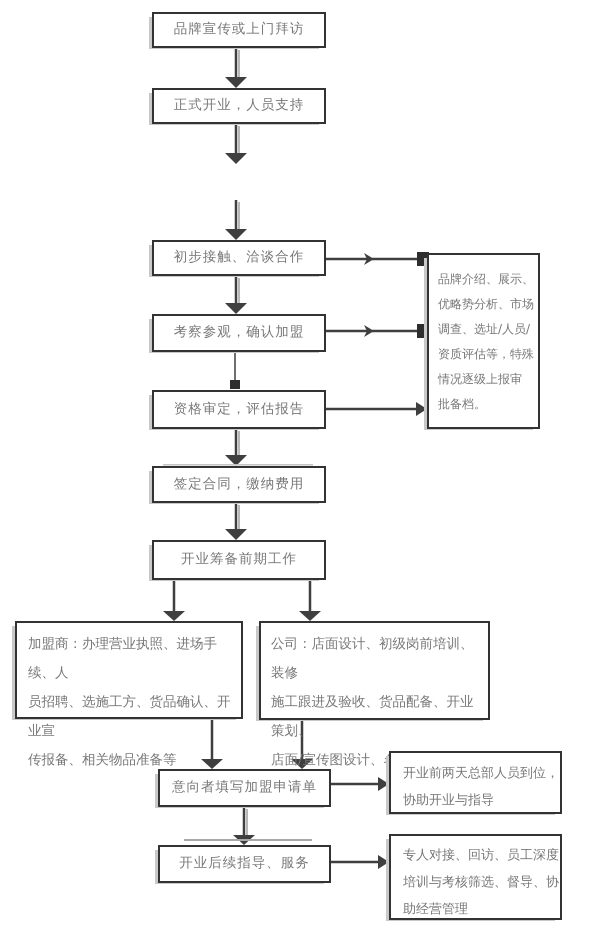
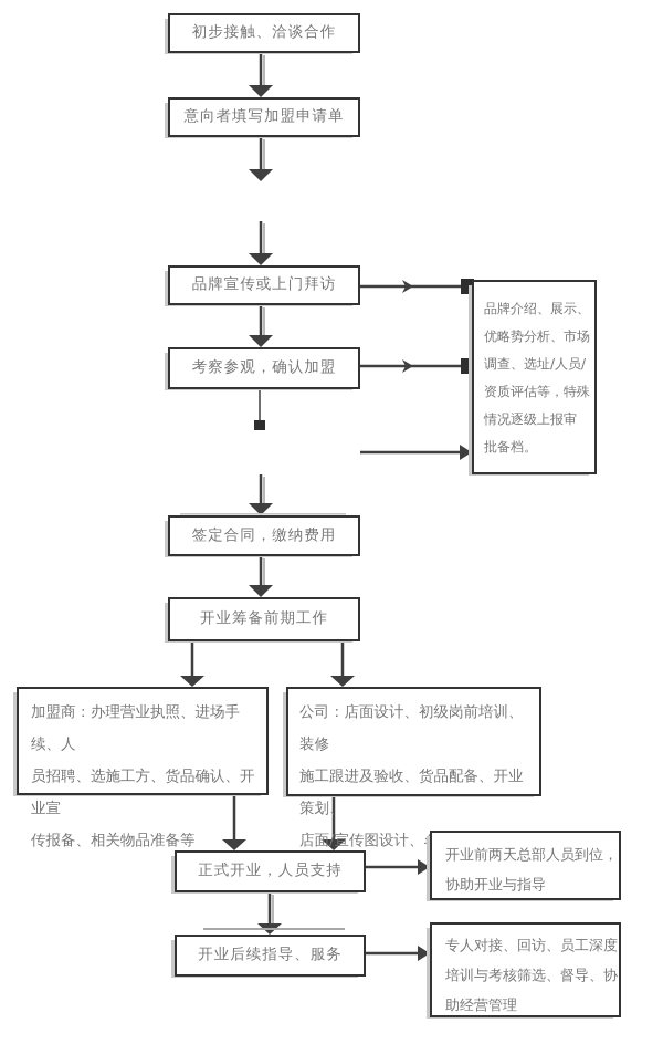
- 品牌宣传或上门拜访
+ 初步接触、洽谈合作
- 正式开业，人员支持
+ 意向者填写加盟申请单
- 初步接触、洽谈合作
+ 品牌宣传或上门拜访
  考察参观，确认加盟
- 资格审定，评估报告
  签定合同，缴纳费用
  开业筹备前期工作
- 意向者填写加盟申请单
+ 正式开业，人员支持
  开业后续指导、服务
  加盟商：办理营业执照、进场手续、人
  员招聘、选施工方、货品确认、开业宣
  传报备、相关物品准备等
  公司：店面设计、初级岗前培训、装修
  施工跟进及验收、货品配备、开业策划、
  品牌介绍、展示、
  优略势分析、市场
  调查、选址/人员/
  资质评估等，特殊
  情况逐级上报审
  批备档。
  开业前两天总部人员到位，
  协助开业与指导
  专人对接、回访、员工深度
  培训与考核筛选、督导、协
  助经营管理
